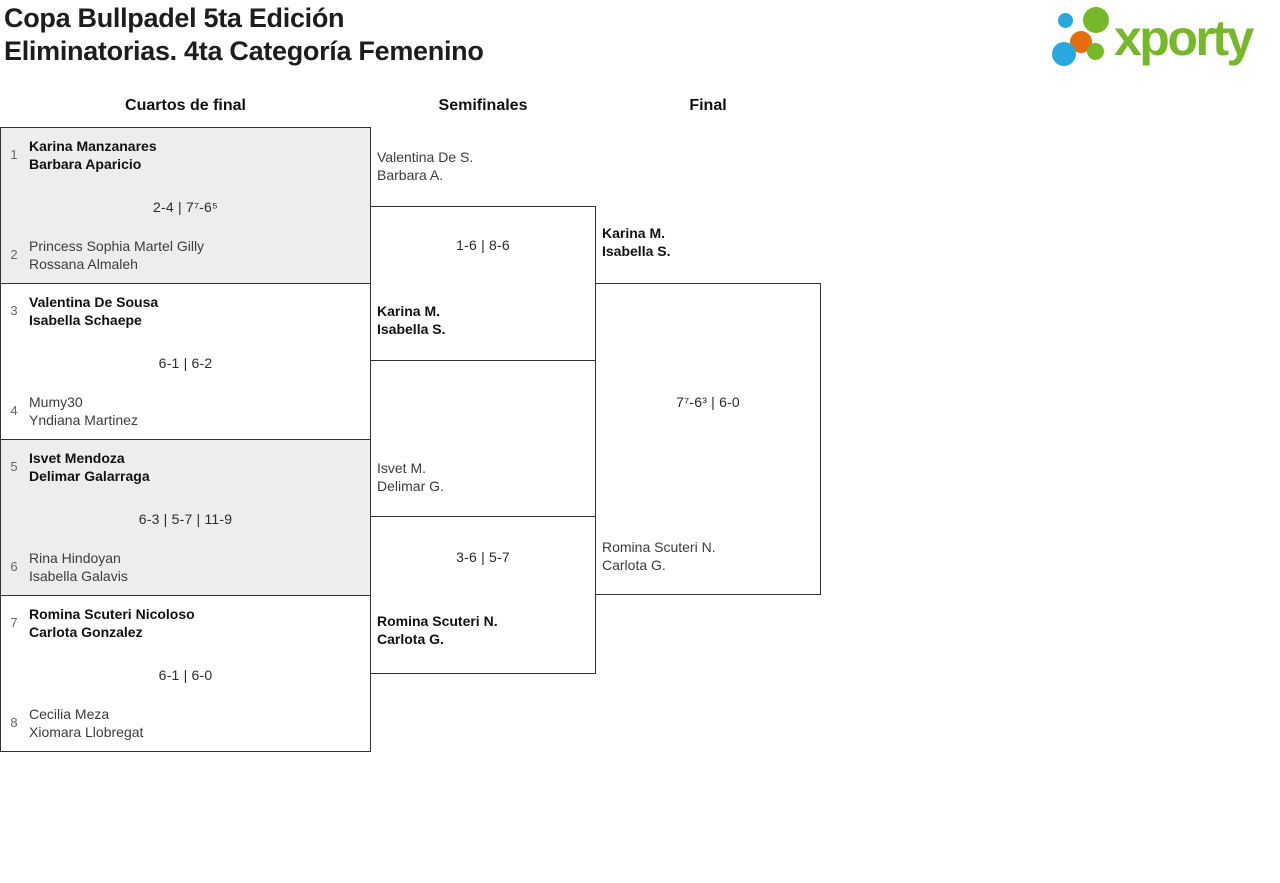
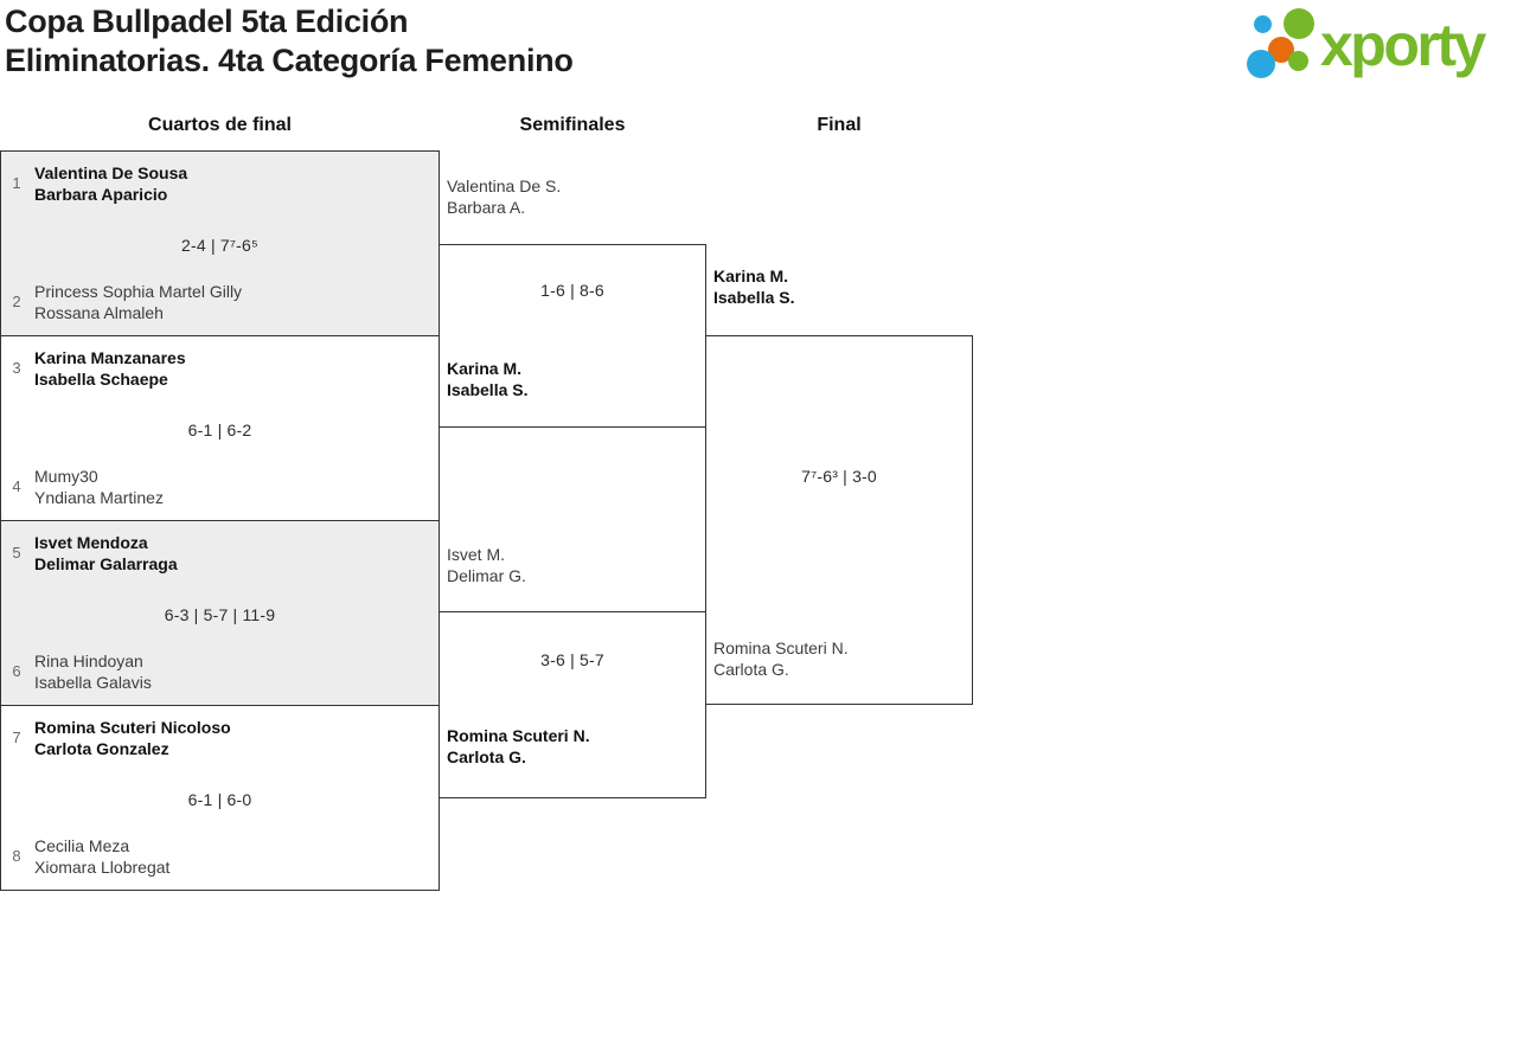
  Copa Bullpadel 5ta Edición
  Eliminatorias. 4ta Categoría Femenino
  xporty
  Cuartos de final
  Semifinales
  Final
  1
- Karina Manzanares
+ Valentina De Sousa
  Barbara Aparicio
  2-4 | 7⁷-6⁵
  2
  Princess Sophia Martel Gilly
  Rossana Almaleh
  3
- Valentina De Sousa
+ Karina Manzanares
  Isabella Schaepe
  6-1 | 6-2
  4
  Mumy30
  Yndiana Martinez
  5
  Isvet Mendoza
  Delimar Galarraga
  6-3 | 5-7 | 11-9
  6
  Rina Hindoyan
  Isabella Galavis
  7
  Romina Scuteri Nicoloso
  Carlota Gonzalez
  6-1 | 6-0
  8
  Cecilia Meza
  Xiomara Llobregat
  Valentina De S.
  Barbara A.
  1-6 | 8-6
  Karina M.
  Isabella S.
  Isvet M.
  Delimar G.
  3-6 | 5-7
  Romina Scuteri N.
  Carlota G.
  Karina M.
  Isabella S.
- 7⁷-6³ | 6-0
+ 7⁷-6³ | 3-0
  Romina Scuteri N.
  Carlota G.
